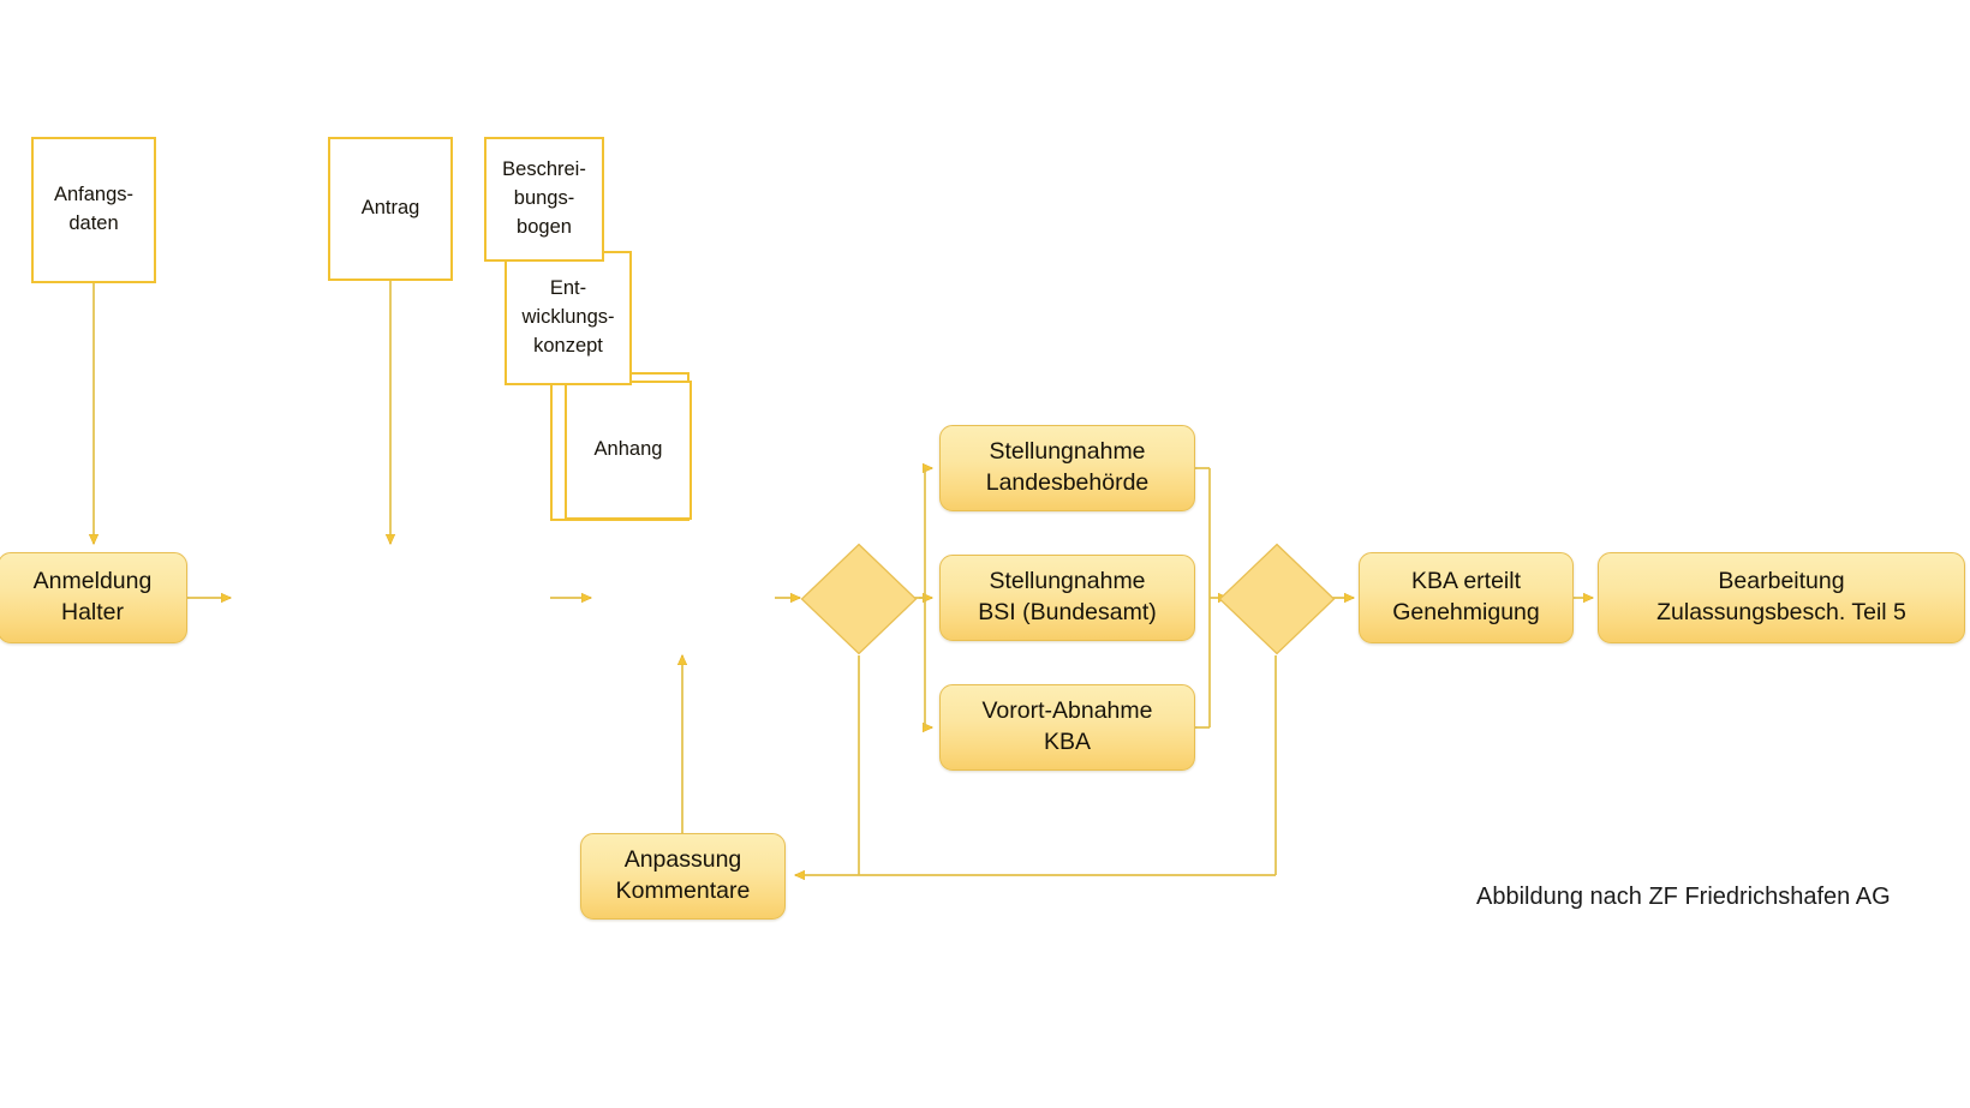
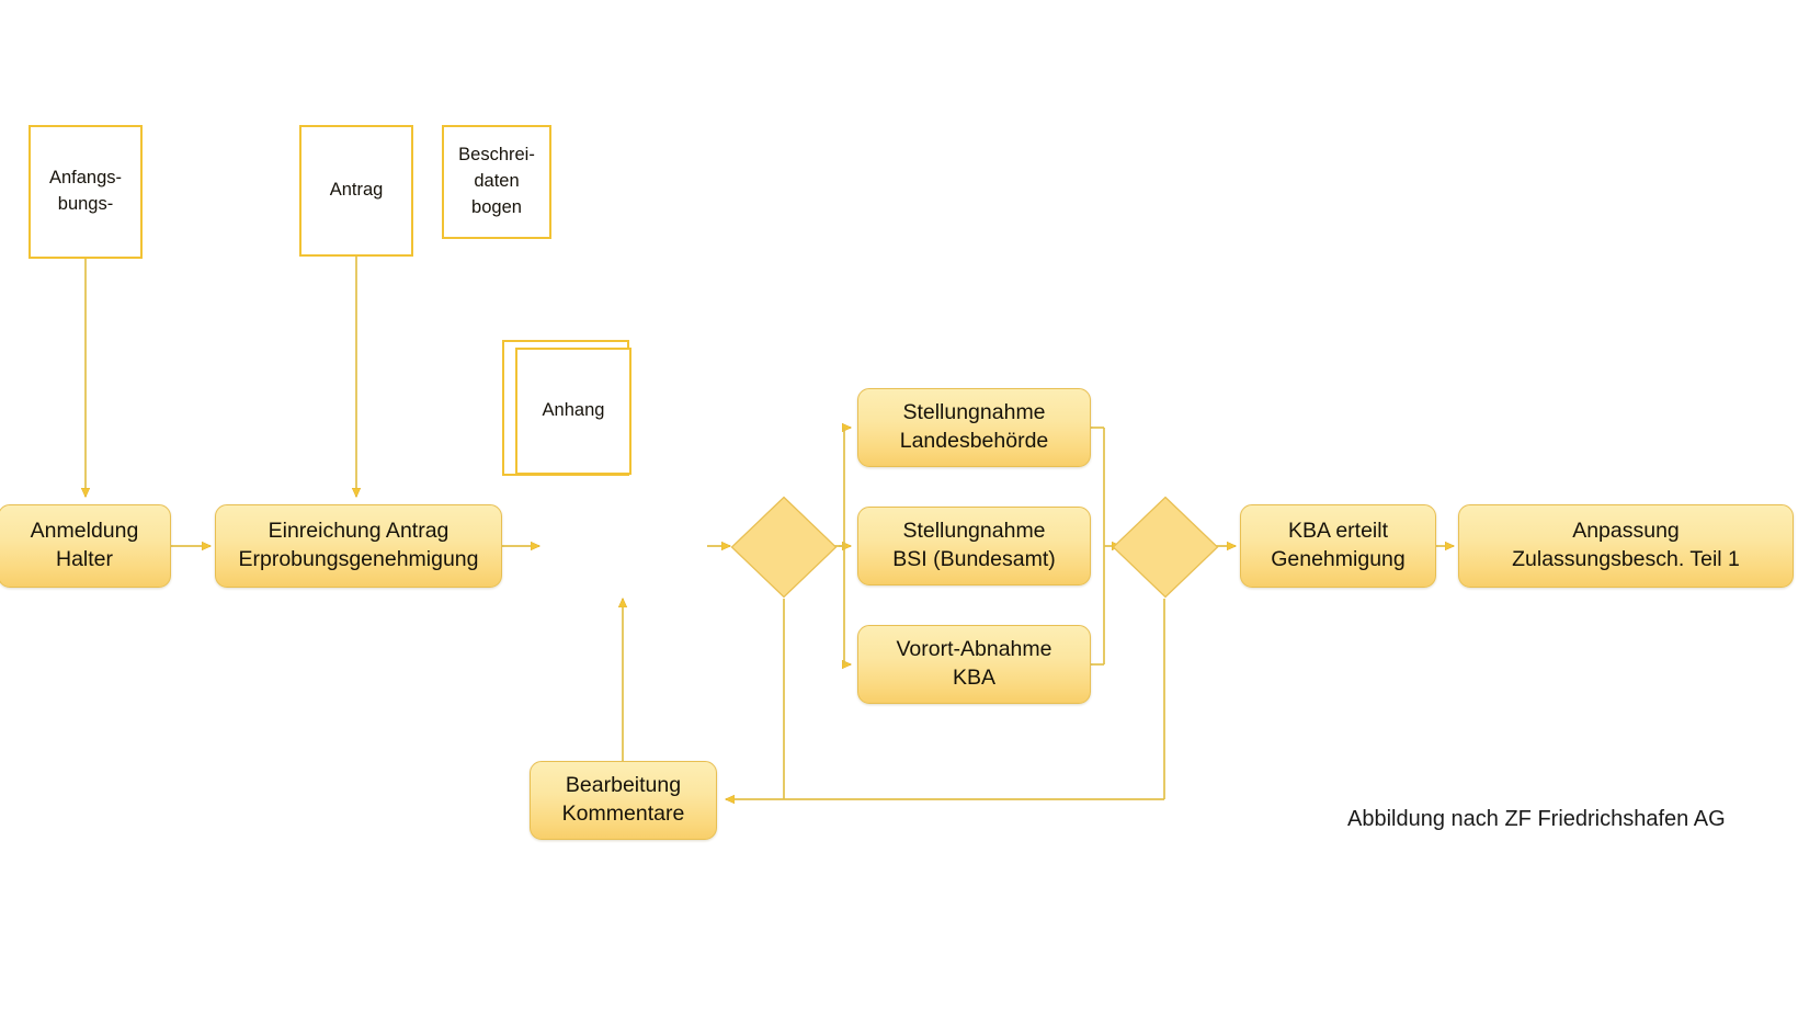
  Anfangs-
- daten
+ bungs-
  Antrag
  Beschrei-
- bungs-
+ daten
  bogen
- Ent-
- wicklungs-
- konzept
  Anhang
  Anmeldung
  Halter
+ Einreichung Antrag
+ Erprobungsgenehmigung
  Stellungnahme
  Landesbehörde
  Stellungnahme
  BSI (Bundesamt)
  Vorort-Abnahme
  KBA
  KBA erteilt
  Genehmigung
- Bearbeitung
+ Anpassung
- Zulassungsbesch. Teil 5
+ Zulassungsbesch. Teil 1
- Anpassung
+ Bearbeitung
  Kommentare
  Abbildung nach ZF Friedrichshafen AG
